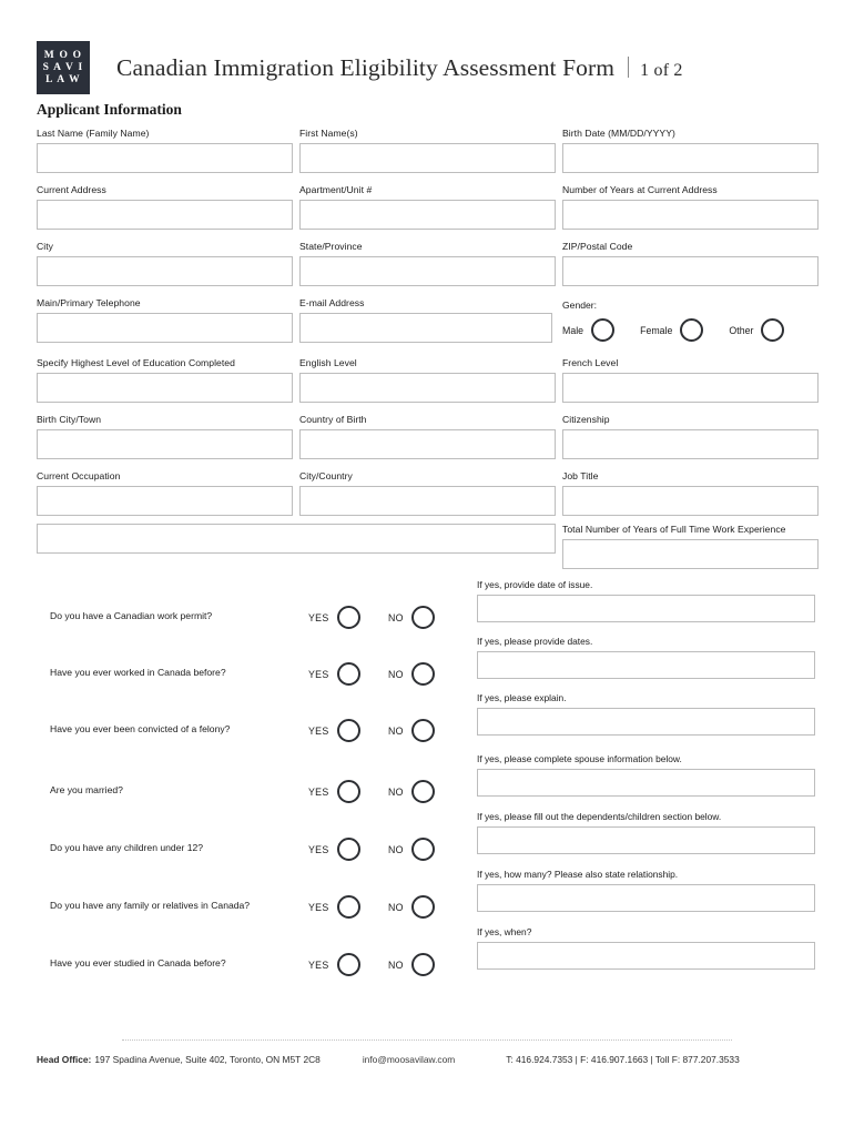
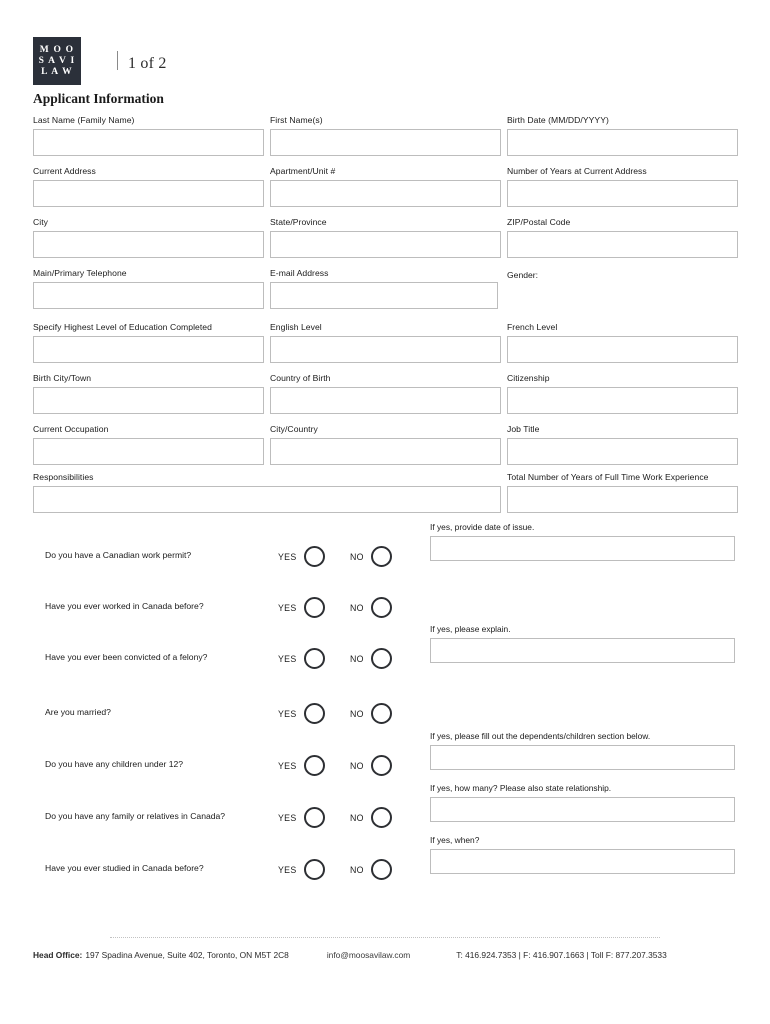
  M O O
  S A V I
  L A W
- Canadian Immigration Eligibility Assessment Form
  1 of 2
  Applicant Information
  Last Name (Family Name)
  First Name(s)
  Birth Date (MM/DD/YYYY)
  Current Address
  Apartment/Unit #
  Number of Years at Current Address
  City
  State/Province
  ZIP/Postal Code
  Main/Primary Telephone
  E-mail Address
  Specify Highest Level of Education Completed
  English Level
  French Level
  Birth City/Town
  Country of Birth
  Citizenship
  Current Occupation
  City/Country
  Job Title
+ Responsibilities
  Total Number of Years of Full Time Work Experience
  Gender:
- Male
- Female
- Other
  Do you have a Canadian work permit?
  YES
  NO
  If yes, provide date of issue.
  Have you ever worked in Canada before?
  YES
  NO
- If yes, please provide dates.
  Have you ever been convicted of a felony?
  YES
  NO
  If yes, please explain.
  Are you married?
  YES
  NO
- If yes, please complete spouse information below.
  Do you have any children under 12?
  YES
  NO
  If yes, please fill out the dependents/children section below.
  Do you have any family or relatives in Canada?
  YES
  NO
  If yes, how many? Please also state relationship.
  Have you ever studied in Canada before?
  YES
  NO
  If yes, when?
  Head Office:
  197 Spadina Avenue, Suite 402, Toronto, ON M5T 2C8
  info@moosavilaw.com
  T: 416.924.7353 | F: 416.907.1663 | Toll F: 877.207.3533
